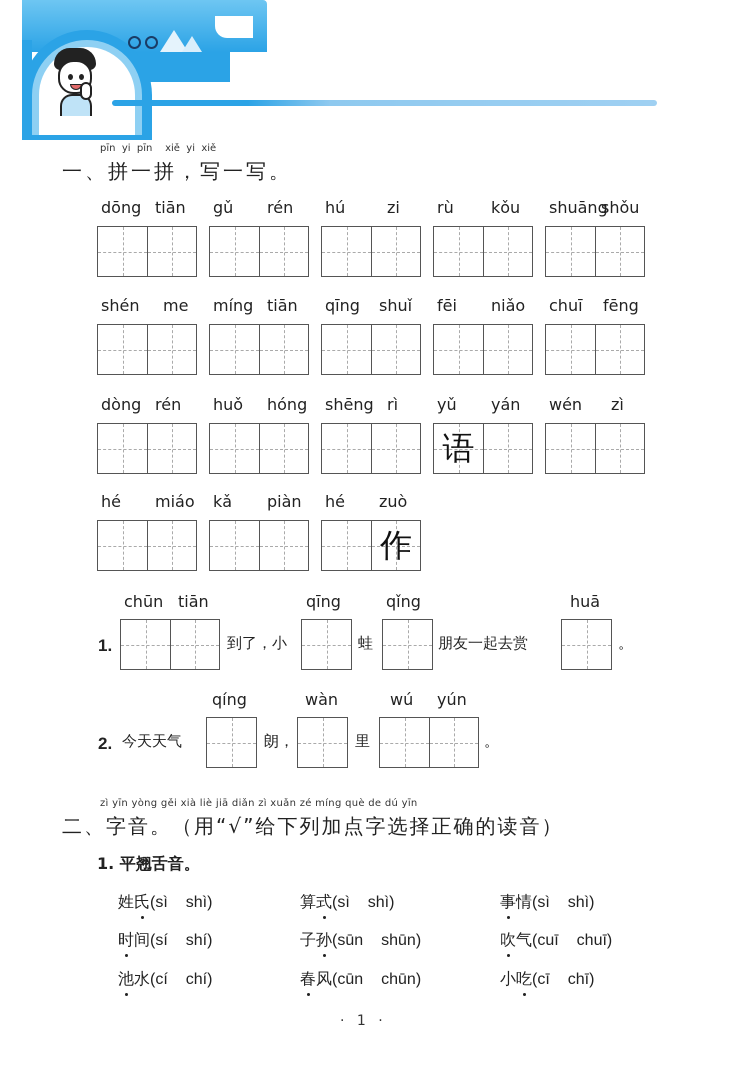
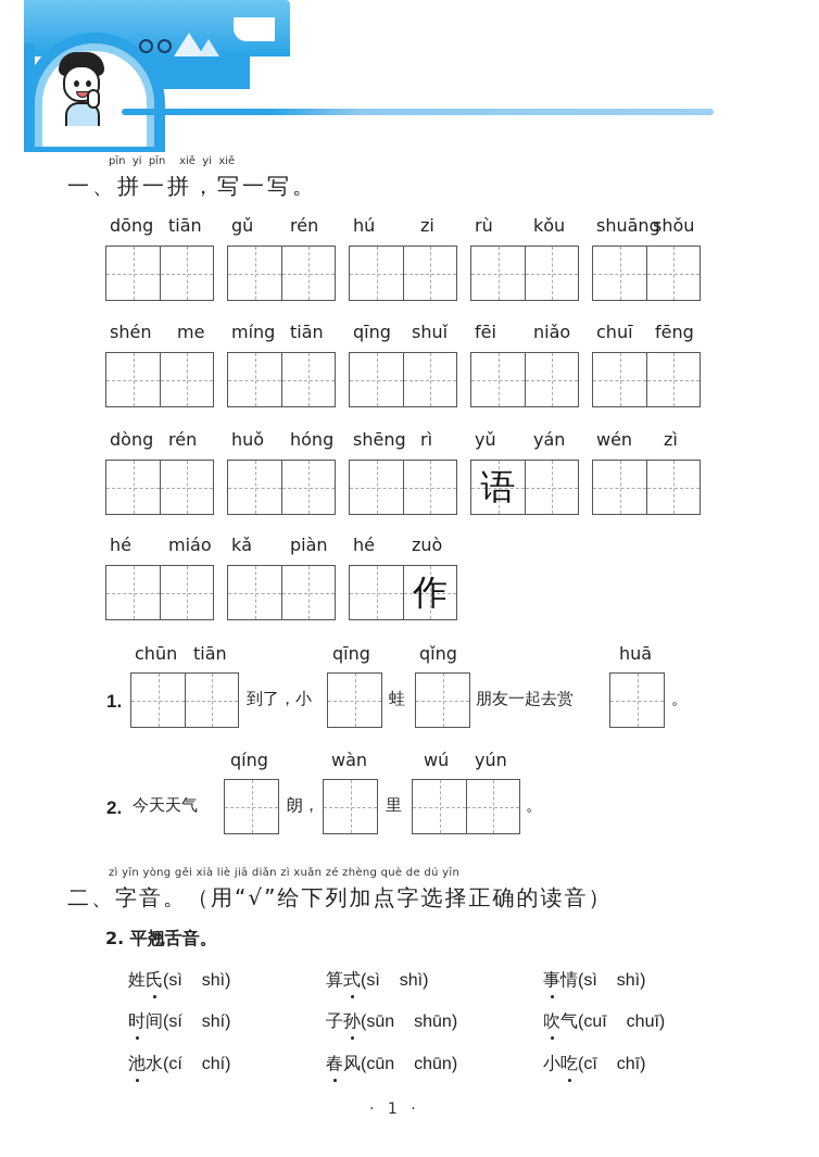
  pīn yi pīn xiě yi xiě
  一、拼一拼，写一写。
  dōng
  tiān
  gǔ
  rén
  hú
  zi
  rù
  kǒu
  shuāng
  shǒu
  shén
  me
  míng
  tiān
  qīng
  shuǐ
  fēi
  niǎo
  chuī
  fēng
  dòng
  rén
  huǒ
  hóng
  shēng
  rì
  yǔ
  yán
  语
  wén
  zì
  hé
  miáo
  kǎ
  piàn
  hé
  zuò
  作
  chūn
  tiān
  qīng
  qǐng
  huā
  1.
  到了，小
  蛙
  朋友一起去赏
  。
  qíng
  wàn
  wú
  yún
  2.
  今天天气
  朗，
  里
  。
- zì yīn yòng gěi xià liè jiā diǎn zì xuǎn zé míng què de dú yīn
+ zì yīn yòng gěi xià liè jiā diǎn zì xuǎn zé zhèng què de dú yīn
  二、字音。（用“√”给下列加点字选择正确的读音）
- 1. 平翘舌音。
+ 2. 平翘舌音。
  姓氏(sì shì)
  算式(sì shì)
  事情(sì shì)
  时间(sí shí)
  子孙(sūn shūn)
  吹气(cuī chuī)
  池水(cí chí)
  春风(cūn chūn)
  小吃(cī chī)
  · 1 ·
